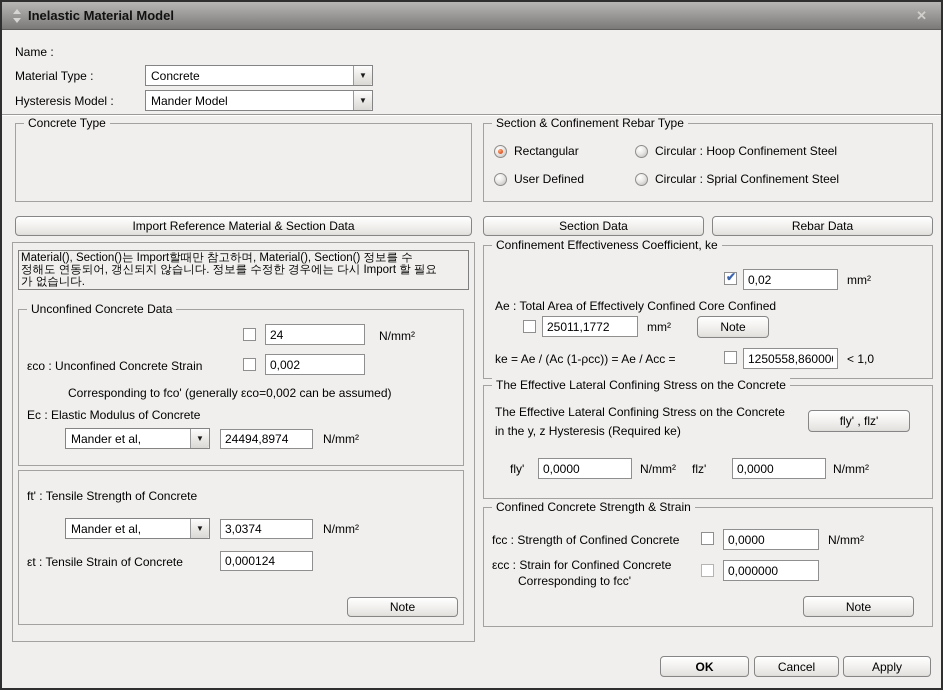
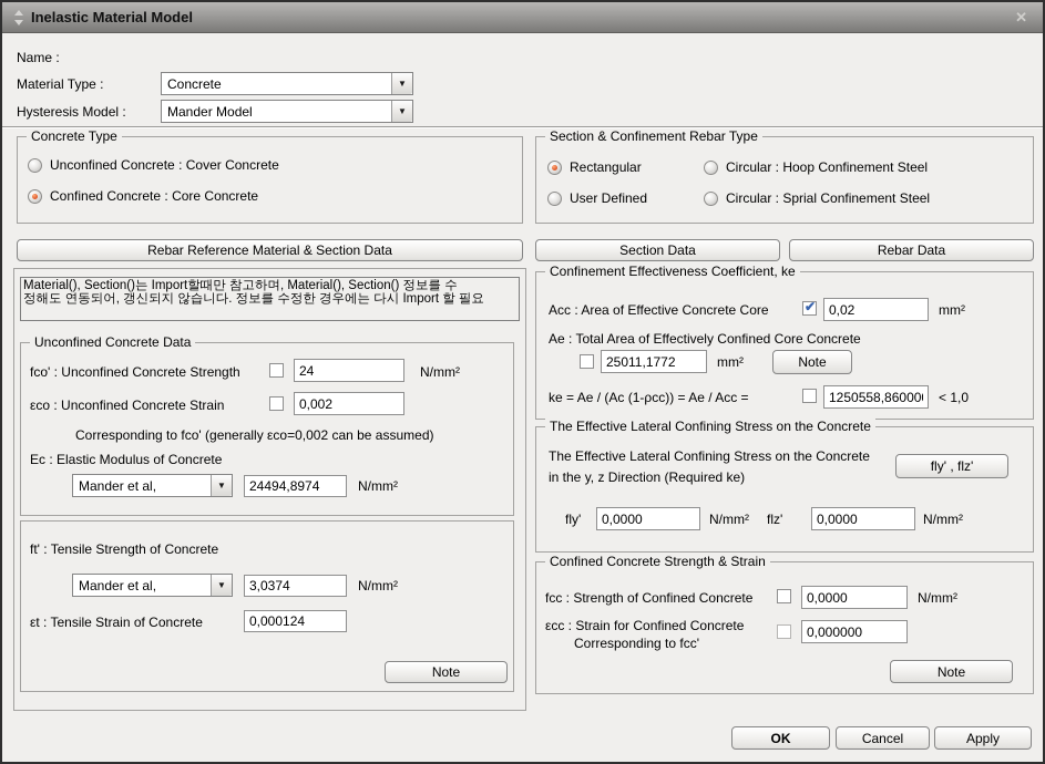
  Inelastic Material Model
  ✕
  Name :
  Material Type :
  Concrete
  ▼
  Hysteresis Model :
  Mander Model
  ▼
  Concrete Type
+ Unconfined Concrete : Cover Concrete
+ Confined Concrete : Core Concrete
  Section & Confinement Rebar Type
  Rectangular
  Circular : Hoop Confinement Steel
  User Defined
  Circular : Sprial Confinement Steel
- Import Reference Material & Section Data
+ Rebar Reference Material & Section Data
  Section Data
  Rebar Data
  Material(), Section()는 Import할때만 참고하며, Material(), Section() 정보를 수
  정해도 연동되어, 갱신되지 않습니다. 정보를 수정한 경우에는 다시 Import 할 필요
- 가 없습니다.
  Unconfined Concrete Data
+ fco' : Unconfined Concrete Strength
  24
  N/mm²
  εco : Unconfined Concrete Strain
  0,002
  Corresponding to fco' (generally εco=0,002 can be assumed)
  Ec : Elastic Modulus of Concrete
  Mander et al,
  ▼
  24494,8974
  N/mm²
  ft' : Tensile Strength of Concrete
  Mander et al,
  ▼
  3,0374
  N/mm²
  εt : Tensile Strain of Concrete
  0,000124
  Note
  Confinement Effectiveness Coefficient, ke
+ Acc : Area of Effective Concrete Core
  ✔
  0,02
  mm²
- Ae : Total Area of Effectively Confined Core Confined
+ Ae : Total Area of Effectively Confined Core Concrete
  25011,1772
  mm²
  Note
  ke = Ae / (Ac (1-ρcc)) = Ae / Acc =
  1250558,86000
  < 1,0
  The Effective Lateral Confining Stress on the Concrete
  The Effective Lateral Confining Stress on the Concrete
- in the y, z Hysteresis (Required ke)
+ in the y, z Direction (Required ke)
  fly' , flz'
  fly'
  0,0000
  N/mm²
  flz'
  0,0000
  N/mm²
  Confined Concrete Strength & Strain
  fcc : Strength of Confined Concrete
  0,0000
  N/mm²
  εcc : Strain for Confined Concrete
  Corresponding to fcc'
  0,000000
  Note
  OK
  Cancel
  Apply
